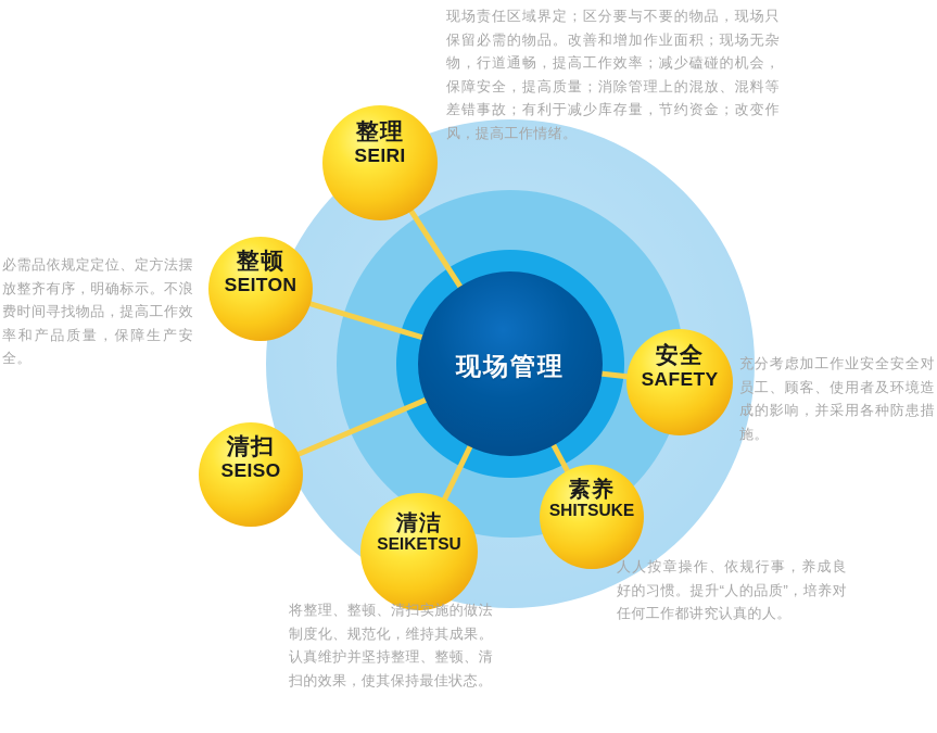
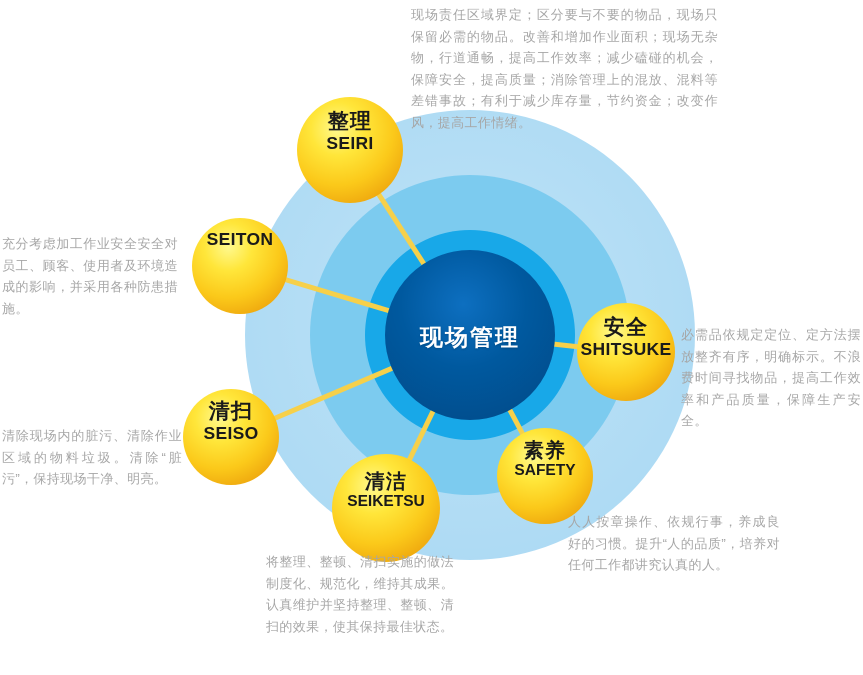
  现场管理
  整理
  SEIRI
- 整顿
  SEITON
  清扫
  SEISO
  清洁
  SEIKETSU
  素养
- SHITSUKE
+ SAFETY
  安全
- SAFETY
+ SHITSUKE
  现场责任区域界定；区分要与不要的物品，现场只保留必需的物品。改善和增加作业面积；现场无杂物，行道通畅，提高工作效率；减少磕碰的机会，保障安全，提高质量；消除管理上的混放、混料等差错事故；有利于减少库存量，节约资金；改变作风，提高工作情绪。
- 必需品依规定定位、定方法摆放整齐有序，明确标示。不浪费时间寻找物品，提高工作效率和产品质量，保障生产安全。
+ 充分考虑加工作业安全安全对员工、顾客、使用者及环境造成的影响，并采用各种防患措施。
+ 清除现场内的脏污、清除作业区域的物料垃圾。清除“脏污”，保持现场干净、明亮。
  将整理、整顿、清扫实施的做法制度化、规范化，维持其成果。认真维护并坚持整理、整顿、清扫的效果，使其保持最佳状态。
  人人按章操作、依规行事，养成良好的习惯。提升“人的品质”，培养对任何工作都讲究认真的人。
- 充分考虑加工作业安全安全对员工、顾客、使用者及环境造成的影响，并采用各种防患措施。
+ 必需品依规定定位、定方法摆放整齐有序，明确标示。不浪费时间寻找物品，提高工作效率和产品质量，保障生产安全。
